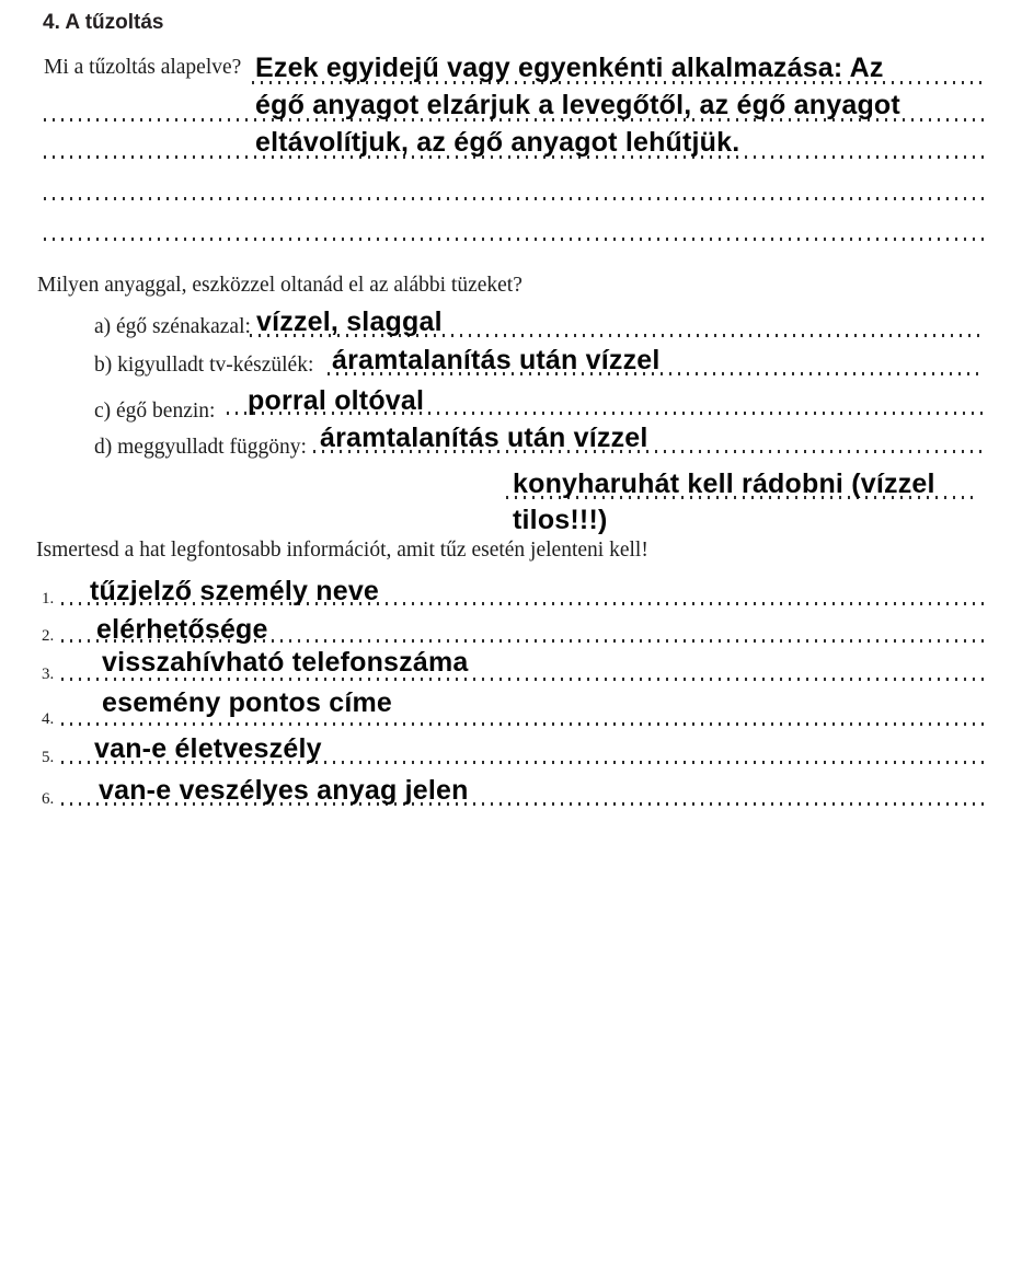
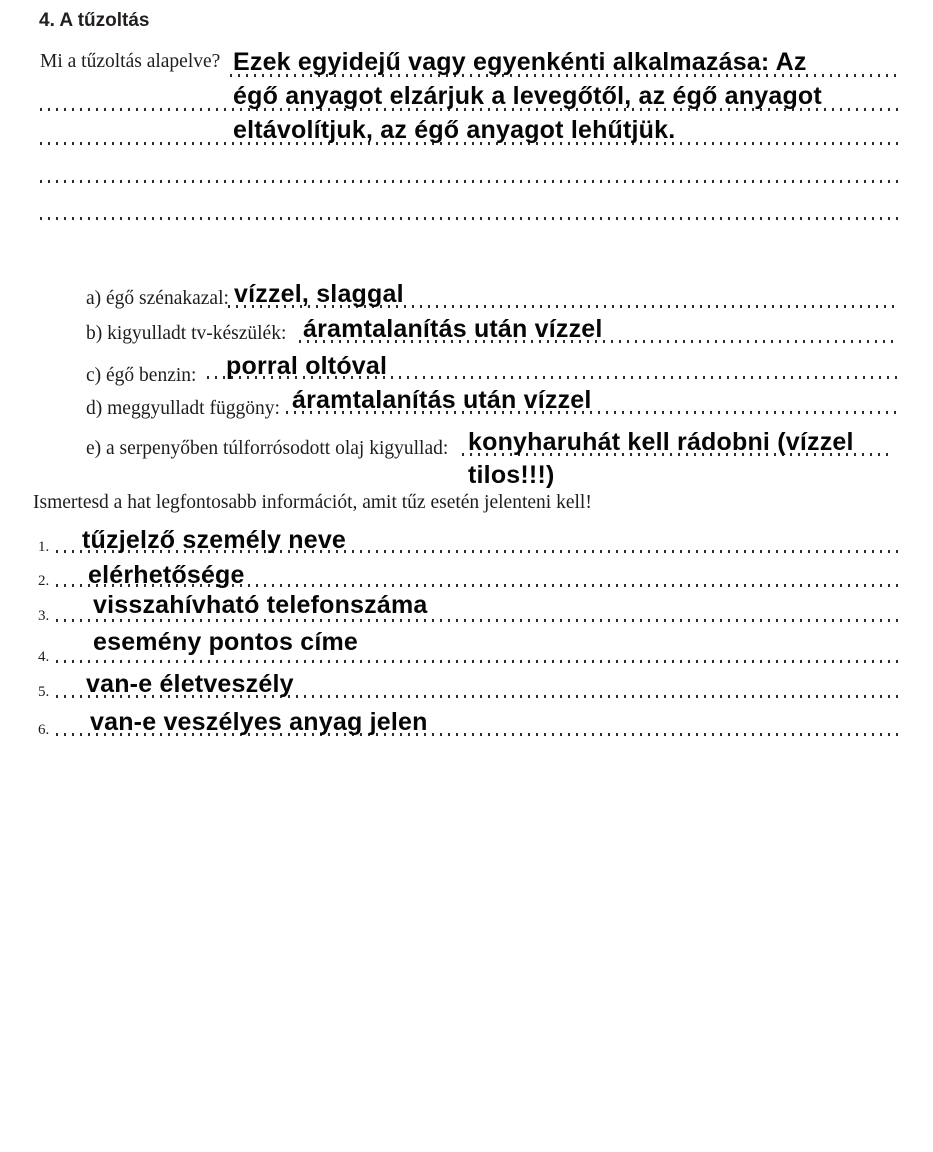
  4. A tűzoltás
  Mi a tűzoltás alapelve?
  Ezek egyidejű vagy egyenkénti alkalmazása: Az
  égő anyagot elzárjuk a levegőtől, az égő anyagot
  eltávolítjuk, az égő anyagot lehűtjük.
- Milyen anyaggal, eszközzel oltanád el az alábbi tüzeket?
  a) égő szénakazal:
  vízzel, slaggal
  b) kigyulladt tv-készülék:
  áramtalanítás után vízzel
  c) égő benzin:
  porral oltóval
  d) meggyulladt függöny:
  áramtalanítás után vízzel
+ e) a serpenyőben túlforrósodott olaj kigyullad:
  konyharuhát kell rádobni (vízzel
  tilos!!!)
  Ismertesd a hat legfontosabb információt, amit tűz esetén jelenteni kell!
  1.
  tűzjelző személy neve
  2.
  elérhetősége
  3.
  visszahívható telefonszáma
  4.
  esemény pontos címe
  5.
  van-e életveszély
  6.
  van-e veszélyes anyag jelen
